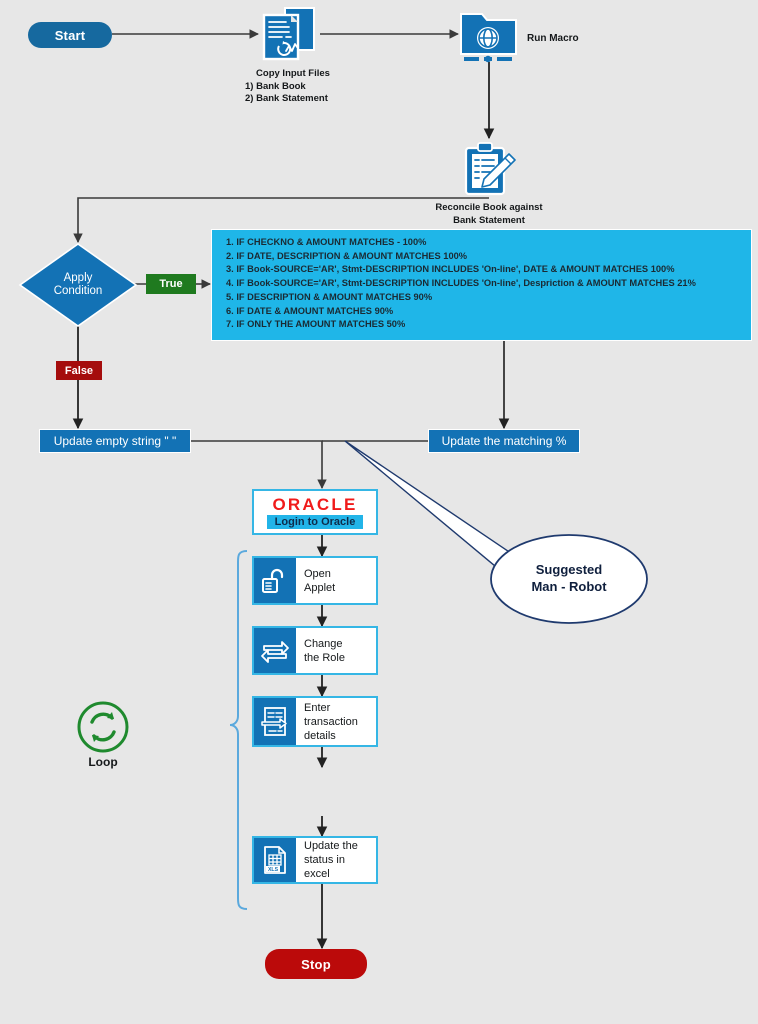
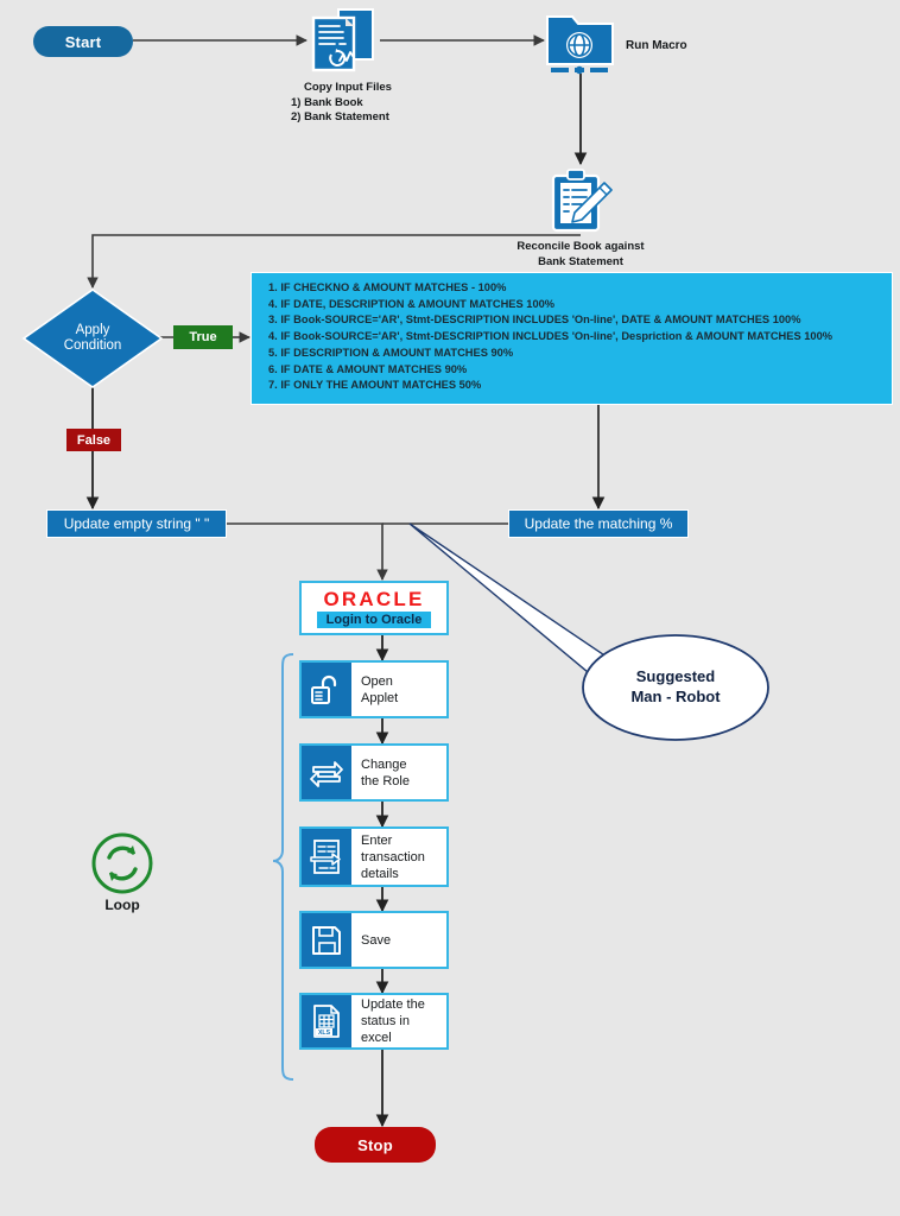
  Start
  Copy Input Files
  1) Bank Book
  2) Bank Statement
  Run Macro
  Reconcile Book against
  Bank Statement
  Apply
  Condition
  True
  False
  1. IF CHECKNO & AMOUNT MATCHES - 100%
- 2. IF DATE, DESCRIPTION & AMOUNT MATCHES 100%
+ 4. IF DATE, DESCRIPTION & AMOUNT MATCHES 100%
  3. IF Book-SOURCE='AR', Stmt-DESCRIPTION INCLUDES 'On-line', DATE & AMOUNT MATCHES 100%
- 4. IF Book-SOURCE='AR', Stmt-DESCRIPTION INCLUDES 'On-line', Despriction & AMOUNT MATCHES 21%
+ 4. IF Book-SOURCE='AR', Stmt-DESCRIPTION INCLUDES 'On-line', Despriction & AMOUNT MATCHES 100%
  5. IF DESCRIPTION & AMOUNT MATCHES 90%
  6. IF DATE & AMOUNT MATCHES 90%
  7. IF ONLY THE AMOUNT MATCHES 50%
  Update empty string " "
  Update the matching %
  ORACLE
  Login to Oracle
  Open
  Applet
  Change
  the Role
  Enter
  transaction
  details
+ Save
  Update the
  status in excel
  Loop
  Suggested
  Man - Robot
  Stop
